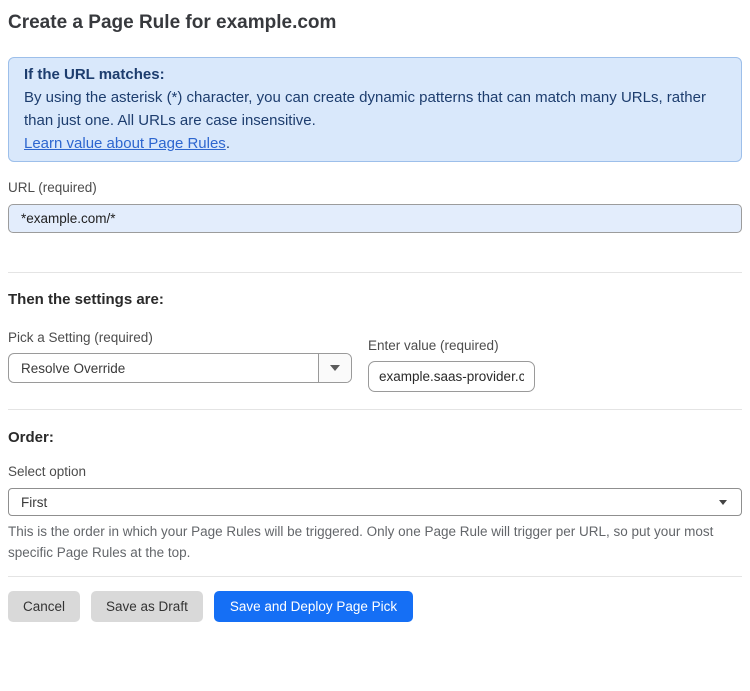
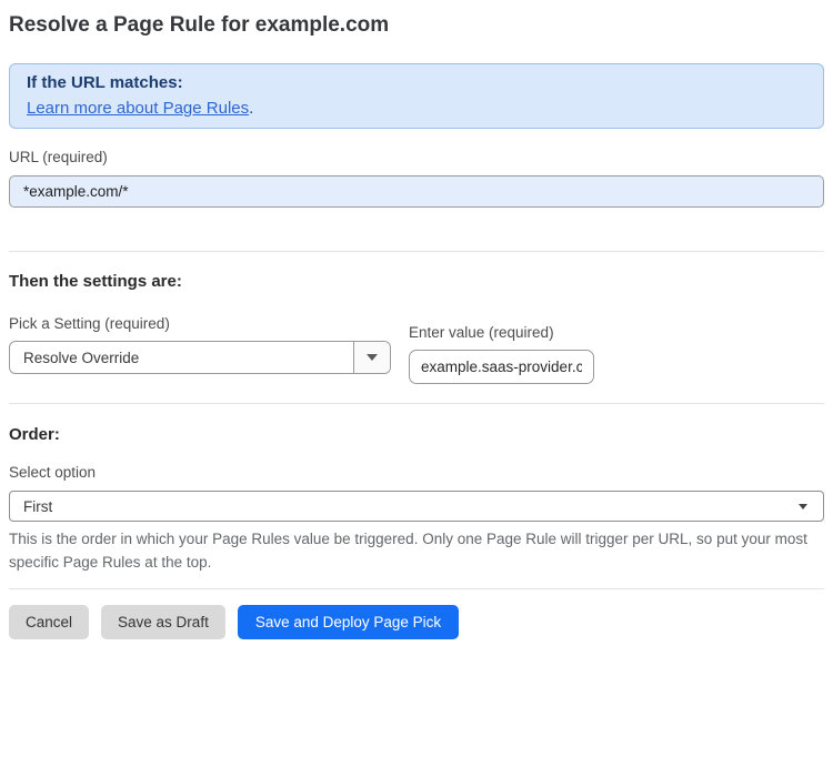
- Create a Page Rule for example.com
+ Resolve a Page Rule for example.com
  If the URL matches:
- By using the asterisk (*) character, you can create dynamic patterns that can match many URLs, rather than just one. All URLs are case insensitive.
- Learn value about Page Rules.
+ Learn more about Page Rules.
  URL (required)
  *example.com/*
  Then the settings are:
  Pick a Setting (required)
  Resolve Override
  Enter value (required)
  example.saas-provider.c
  Order:
  Select option
  First
- This is the order in which your Page Rules will be triggered. Only one Page Rule will trigger per URL, so put your most specific Page Rules at the top.
+ This is the order in which your Page Rules value be triggered. Only one Page Rule will trigger per URL, so put your most specific Page Rules at the top.
  Cancel
  Save as Draft
  Save and Deploy Page Pick
